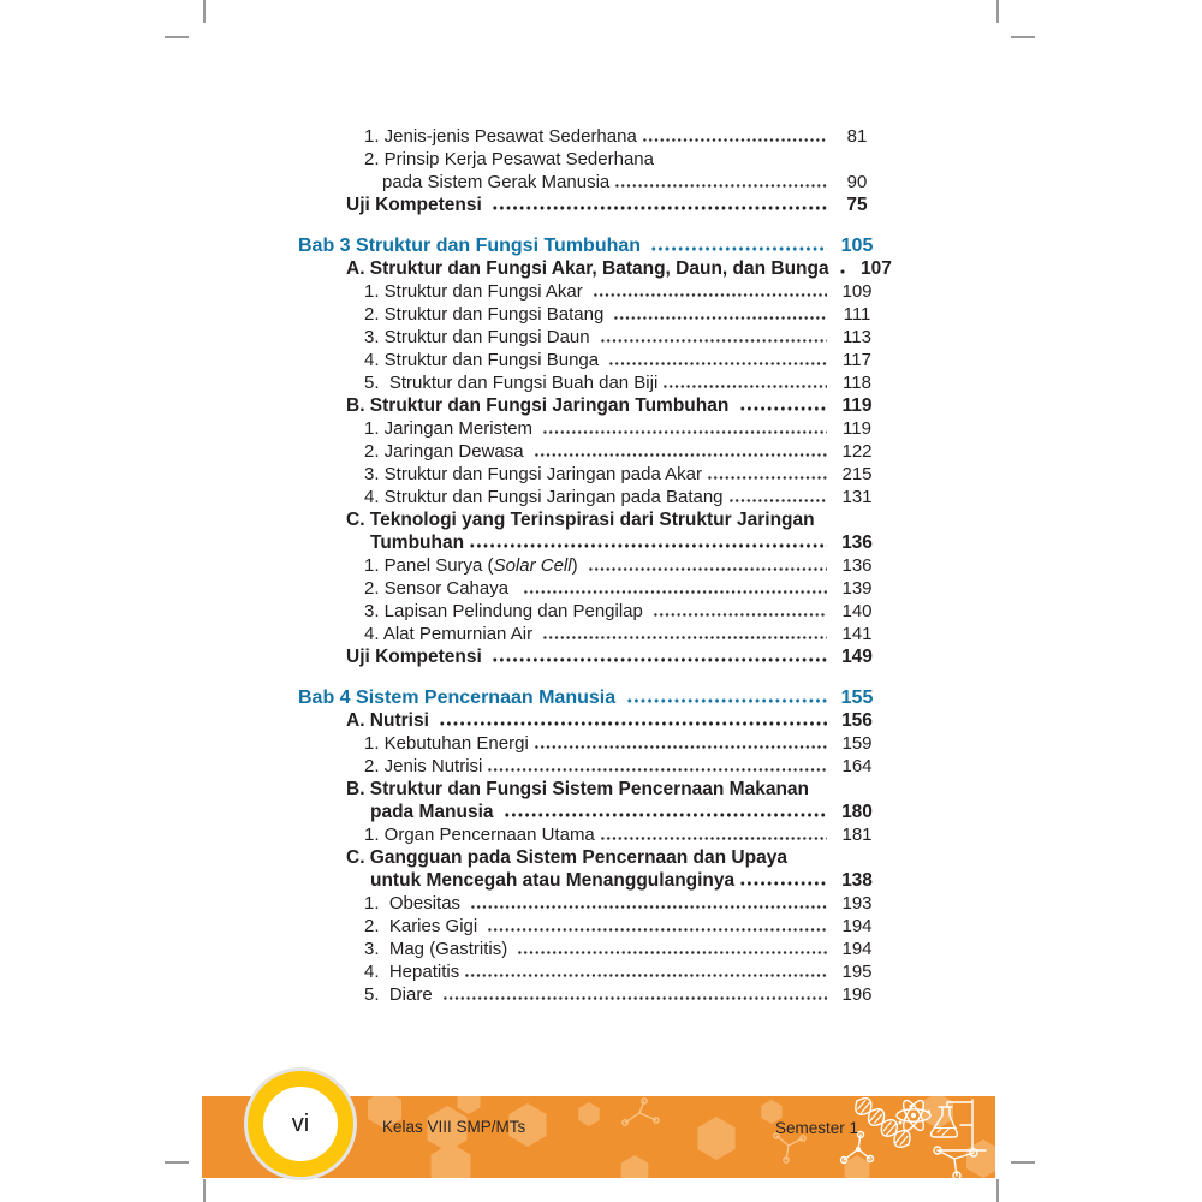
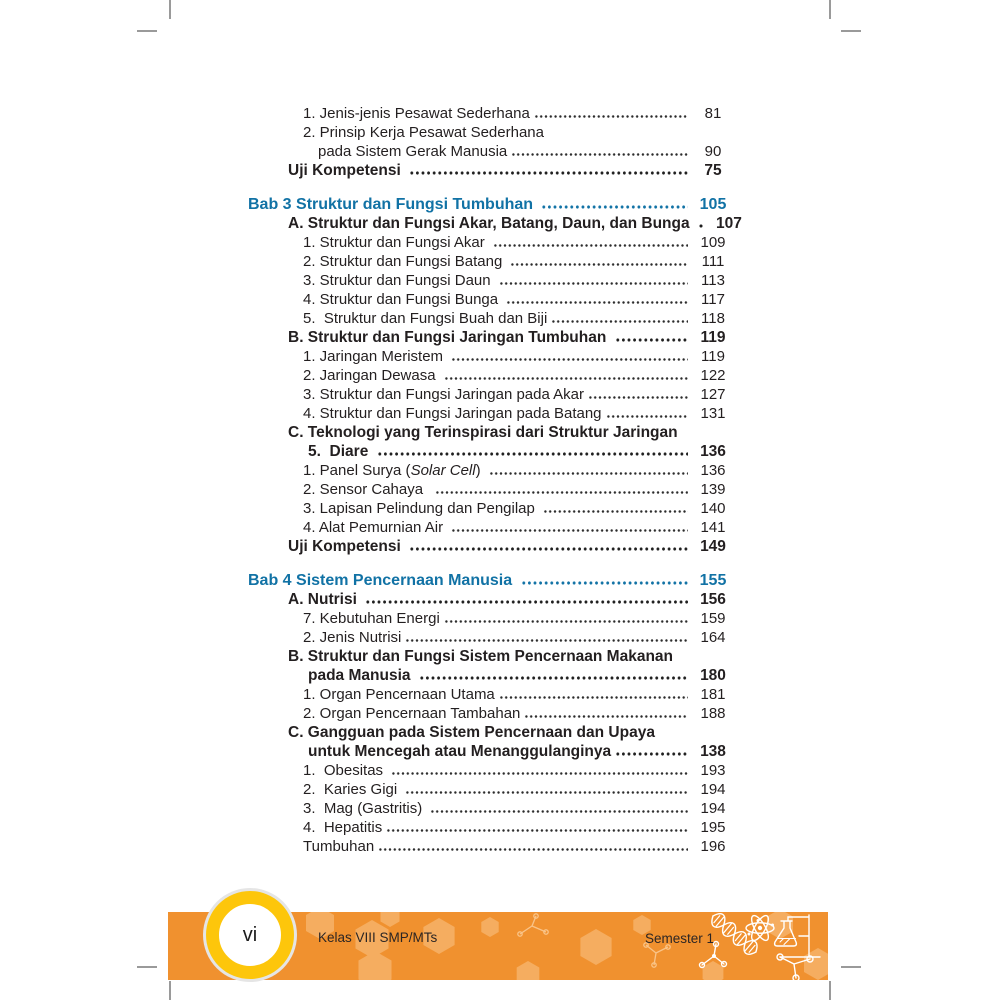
  1. Jenis-jenis Pesawat Sederhana
  81
  2. Prinsip Kerja Pesawat Sederhana
  pada Sistem Gerak Manusia
  90
  Uji Kompetensi
  75
  Bab 3 Struktur dan Fungsi Tumbuhan
  105
  A. Struktur dan Fungsi Akar, Batang, Daun, dan Bunga
  107
  1. Struktur dan Fungsi Akar
  109
  2. Struktur dan Fungsi Batang
  111
  3. Struktur dan Fungsi Daun
  113
  4. Struktur dan Fungsi Bunga
  117
  5. Struktur dan Fungsi Buah dan Biji
  118
  B. Struktur dan Fungsi Jaringan Tumbuhan
  119
  1. Jaringan Meristem
  119
  2. Jaringan Dewasa
  122
  3. Struktur dan Fungsi Jaringan pada Akar
- 215
+ 127
  4. Struktur dan Fungsi Jaringan pada Batang
  131
  C. Teknologi yang Terinspirasi dari Struktur Jaringan
- Tumbuhan
+ 5. Diare
  136
  1. Panel Surya (Solar Cell)
  136
  2. Sensor Cahaya
  139
  3. Lapisan Pelindung dan Pengilap
  140
  4. Alat Pemurnian Air
  141
  Uji Kompetensi
  149
  Bab 4 Sistem Pencernaan Manusia
  155
  A. Nutrisi
  156
- 1. Kebutuhan Energi
+ 7. Kebutuhan Energi
  159
  2. Jenis Nutrisi
  164
  B. Struktur dan Fungsi Sistem Pencernaan Makanan
  pada Manusia
  180
  1. Organ Pencernaan Utama
  181
+ 2. Organ Pencernaan Tambahan
+ 188
  C. Gangguan pada Sistem Pencernaan dan Upaya
  untuk Mencegah atau Menanggulanginya
  138
  1. Obesitas
  193
  2. Karies Gigi
  194
  3. Mag (Gastritis)
  194
  4. Hepatitis
  195
- 5. Diare
+ Tumbuhan
  196
  vi
  Kelas VIII SMP/MTs
  Semester 1
